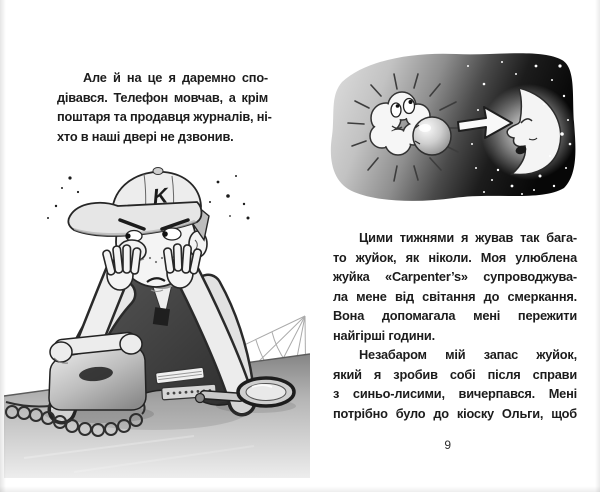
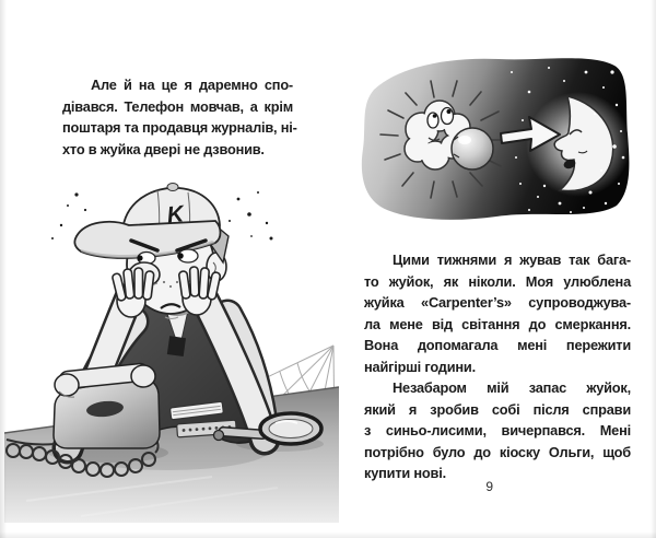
  Але й на це я даремно спо-
  дівався. Телефон мовчав, а крім
  поштаря та продавця журналів, ні-
- хто в наші двері не дзвонив.
+ хто в жуйка двері не дзвонив.
  Цими тижнями я жував так бага-
  то жуйок, як ніколи. Моя улюблена
  жуйка «Carpenter’s» супроводжува-
  ла мене від світання до смеркання.
  Вона допомагала мені пережити
  найгірші години.
  Незабаром мій запас жуйок,
  який я зробив собі після справи
  з синьо-лисими, вичерпався. Мені
  потрібно було до кіоску Ольги, щоб
+ купити нові.
  9
